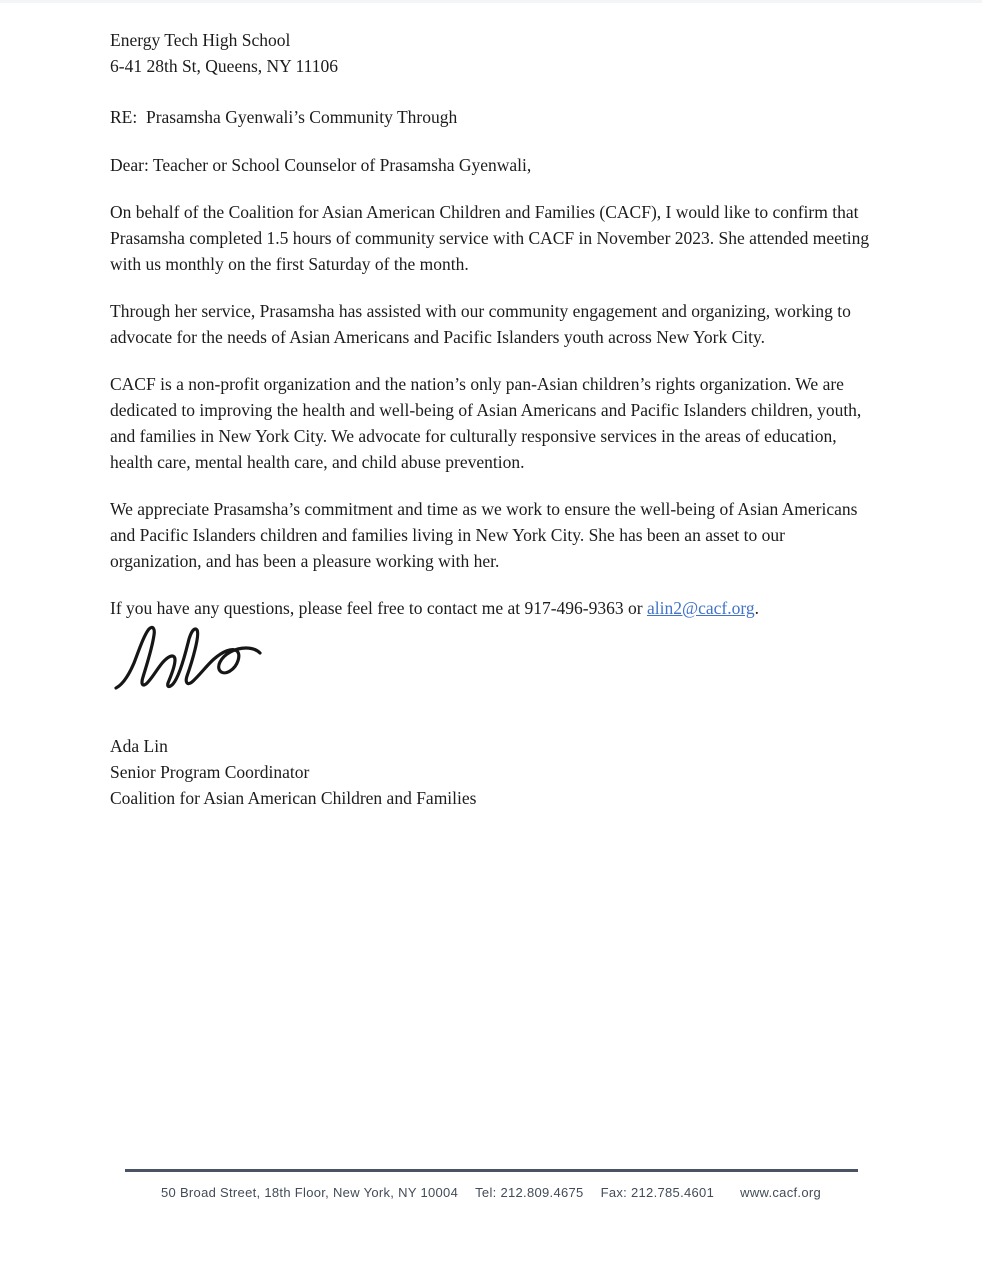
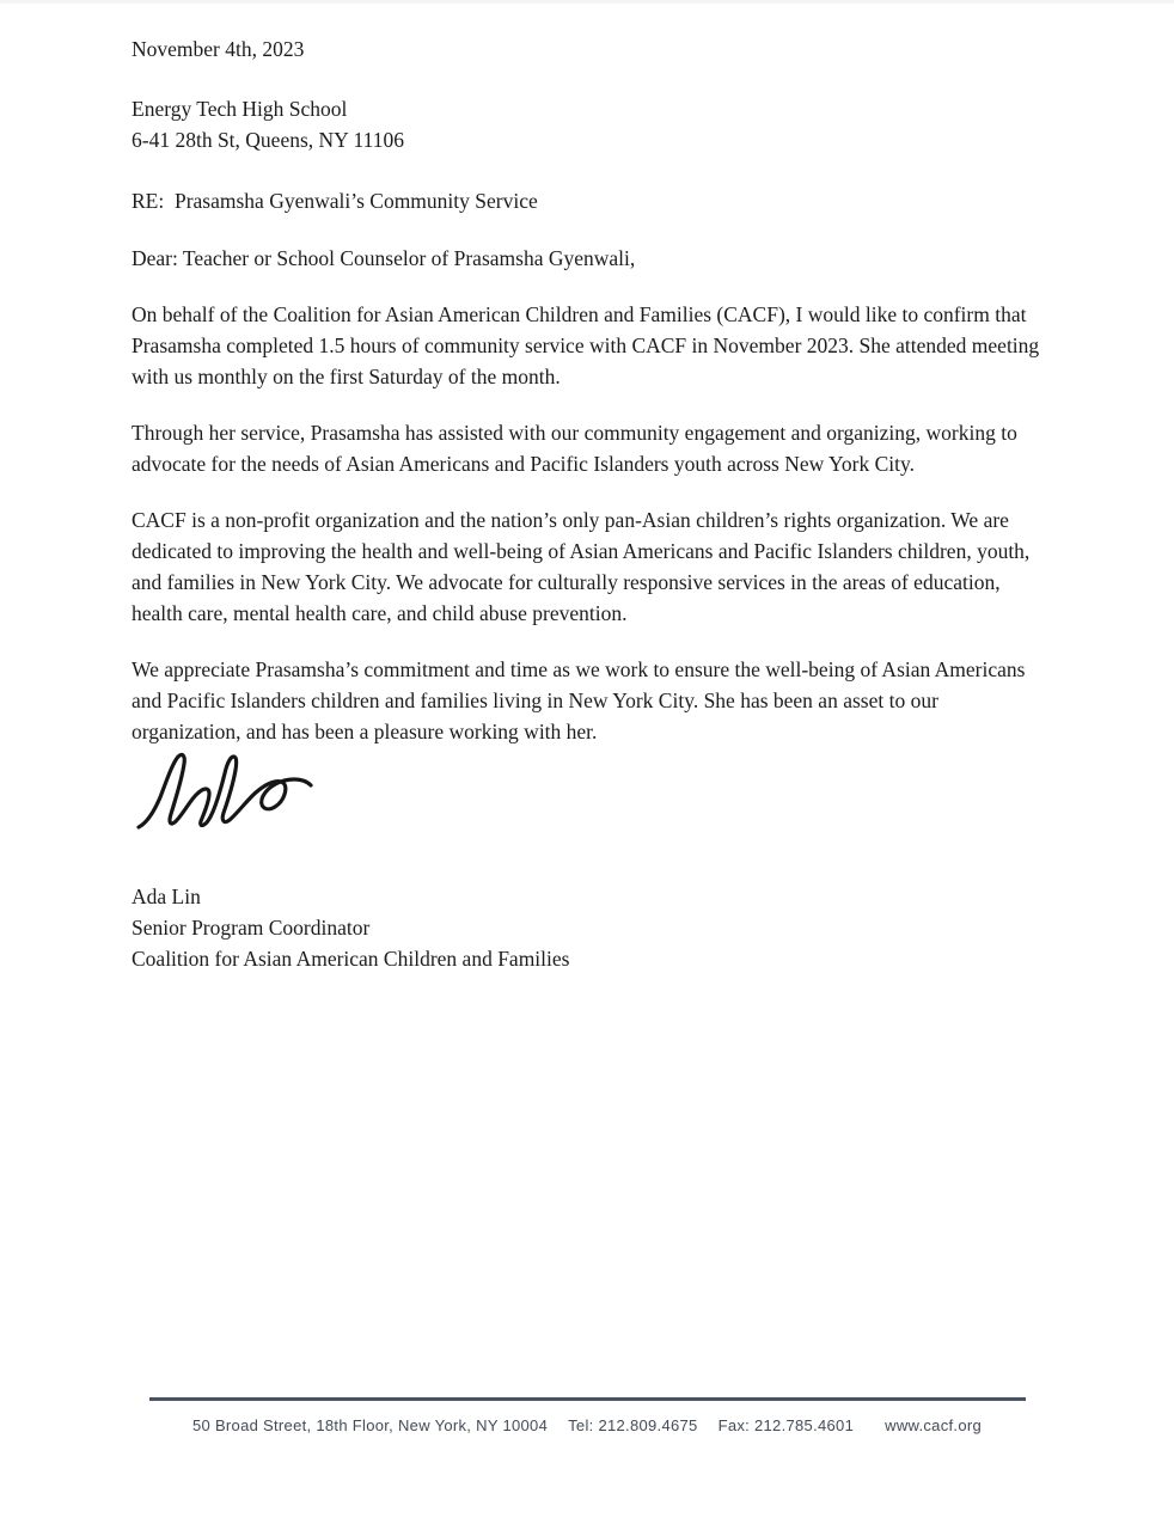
+ November 4th, 2023
  Energy Tech High School
  6-41 28th St, Queens, NY 11106
- RE: Prasamsha Gyenwali’s Community Through
+ RE: Prasamsha Gyenwali’s Community Service
  Dear: Teacher or School Counselor of Prasamsha Gyenwali,
  On behalf of the Coalition for Asian American Children and Families (CACF), I would like to confirm that Prasamsha completed 1.5 hours of community service with CACF in November 2023. She attended meeting with us monthly on the first Saturday of the month.
  Through her service, Prasamsha has assisted with our community engagement and organizing, working to advocate for the needs of Asian Americans and Pacific Islanders youth across New York City.
  CACF is a non-profit organization and the nation’s only pan-Asian children’s rights organization. We are dedicated to improving the health and well-being of Asian Americans and Pacific Islanders children, youth, and families in New York City. We advocate for culturally responsive services in the areas of education, health care, mental health care, and child abuse prevention.
  We appreciate Prasamsha’s commitment and time as we work to ensure the well-being of Asian Americans and Pacific Islanders children and families living in New York City. She has been an asset to our organization, and has been a pleasure working with her.
- If you have any questions, please feel free to contact me at 917-496-9363 or alin2@cacf.org.
  Ada Lin
  Senior Program Coordinator
  Coalition for Asian American Children and Families
  50 Broad Street, 18th Floor, New York, NY 10004
  Tel: 212.809.4675
  Fax: 212.785.4601
  www.cacf.org
